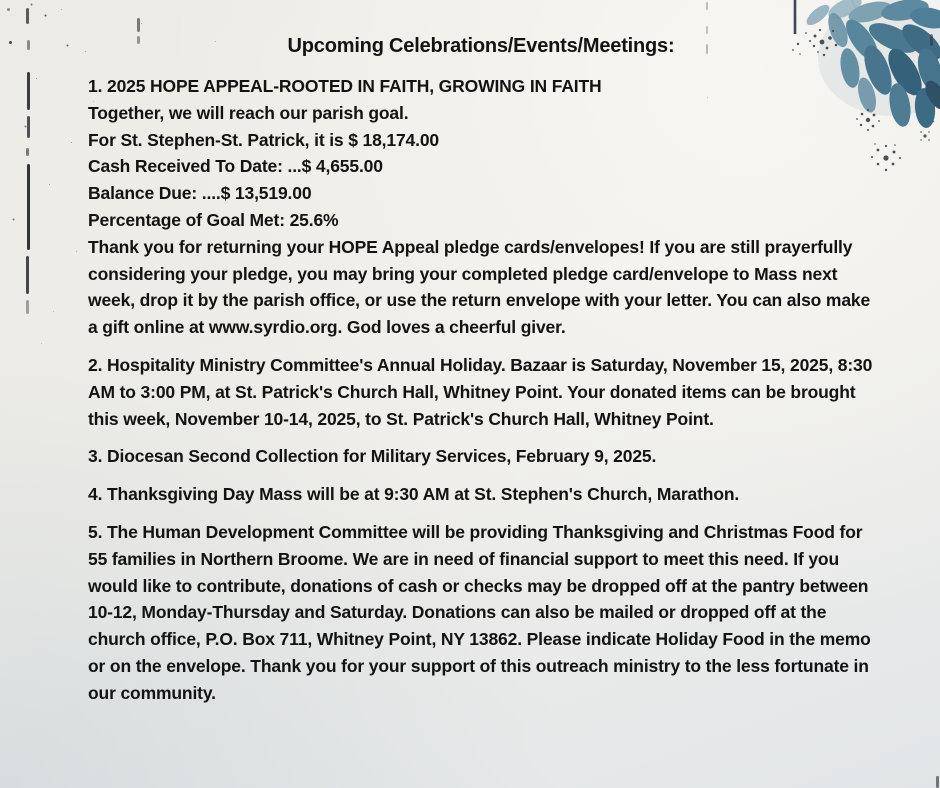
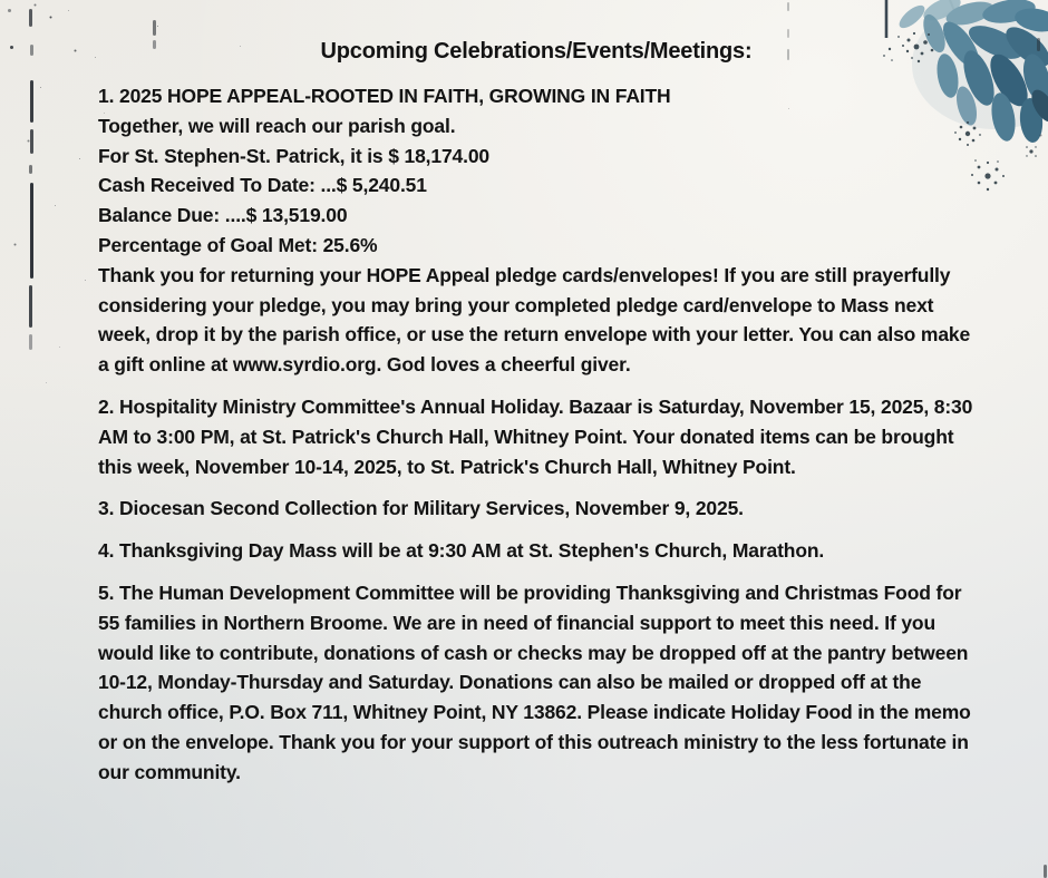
  Upcoming Celebrations/Events/Meetings:
  1. 2025 HOPE APPEAL-ROOTED IN FAITH, GROWING IN FAITH
  Together, we will reach our parish goal.
  For St. Stephen-St. Patrick, it is $ 18,174.00
- Cash Received To Date: ...$ 4,655.00
+ Cash Received To Date: ...$ 5,240.51
  Balance Due: ....$ 13,519.00
  Percentage of Goal Met: 25.6%
  Thank you for returning your HOPE Appeal pledge cards/envelopes! If you are still prayerfully considering your pledge, you may bring your completed pledge card/envelope to Mass next week, drop it by the parish office, or use the return envelope with your letter. You can also make a gift online at www.syrdio.org. God loves a cheerful giver.
  2. Hospitality Ministry Committee's Annual Holiday. Bazaar is Saturday, November 15, 2025, 8:30 AM to 3:00 PM, at St. Patrick's Church Hall, Whitney Point. Your donated items can be brought this week, November 10-14, 2025, to St. Patrick's Church Hall, Whitney Point.
- 3. Diocesan Second Collection for Military Services, February 9, 2025.
+ 3. Diocesan Second Collection for Military Services, November 9, 2025.
  4. Thanksgiving Day Mass will be at 9:30 AM at St. Stephen's Church, Marathon.
  5. The Human Development Committee will be providing Thanksgiving and Christmas Food for 55 families in Northern Broome. We are in need of financial support to meet this need. If you would like to contribute, donations of cash or checks may be dropped off at the pantry between 10-12, Monday-Thursday and Saturday. Donations can also be mailed or dropped off at the church office, P.O. Box 711, Whitney Point, NY 13862. Please indicate Holiday Food in the memo or on the envelope. Thank you for your support of this outreach ministry to the less fortunate in our community.
